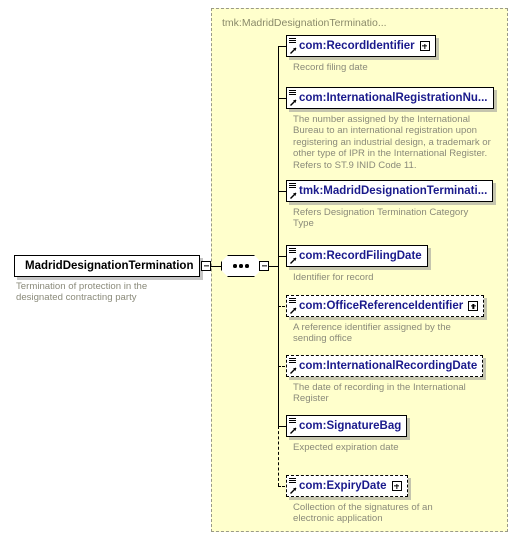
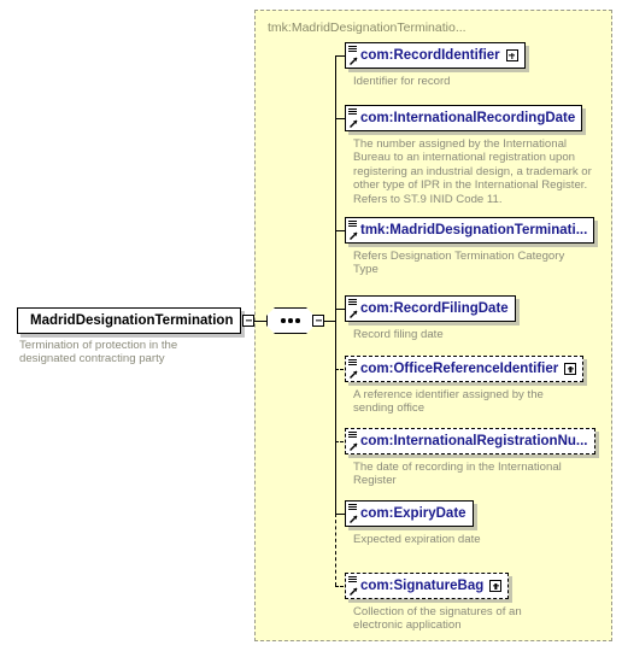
  tmk:MadridDesignationTerminatio...
  MadridDesignationTermination
  Termination of protection in the designated contracting party
  com:RecordIdentifier
- Record filing date
+ Identifier for record
- com:InternationalRegistrationNu...
+ com:InternationalRecordingDate
  The number assigned by the International Bureau to an international registration upon registering an industrial design, a trademark or other type of IPR in the International Register. Refers to ST.9 INID Code 11.
  tmk:MadridDesignationTerminati...
  Refers Designation Termination Category Type
  com:RecordFilingDate
- Identifier for record
+ Record filing date
  com:OfficeReferenceIdentifier
  A reference identifier assigned by the sending office
- com:InternationalRecordingDate
+ com:InternationalRegistrationNu...
  The date of recording in the International Register
- com:SignatureBag
+ com:ExpiryDate
  Expected expiration date
- com:ExpiryDate
+ com:SignatureBag
  Collection of the signatures of an electronic application
